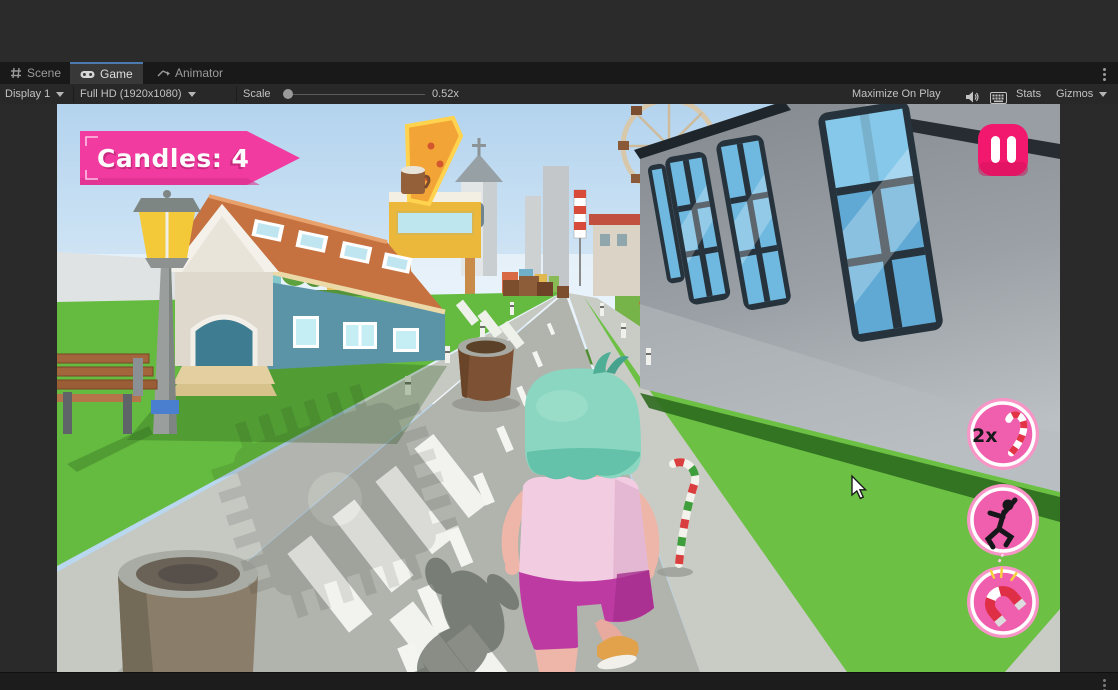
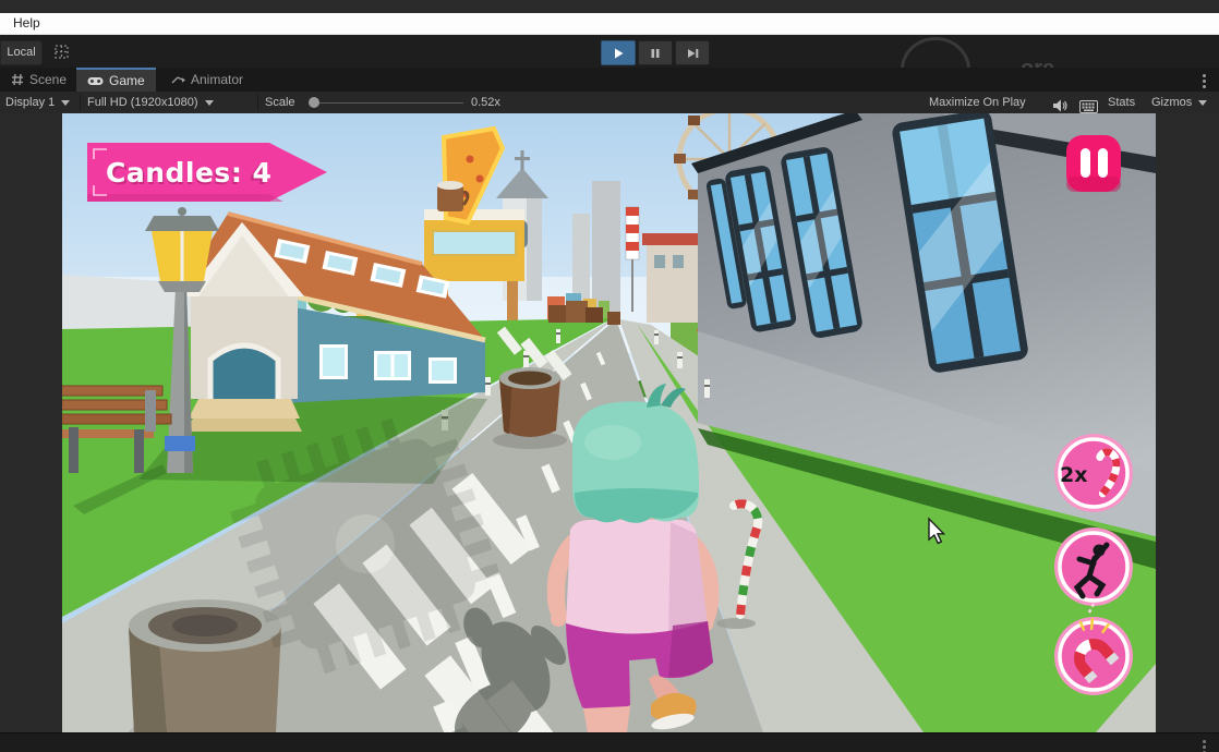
+ Help
+ Local
  Scene
  Game
  Animator
  Display 1
  Full HD (1920x1080)
  Scale
  0.52x
  Maximize On Play
  Stats
  Gizmos
  Candles: 4
  2x
